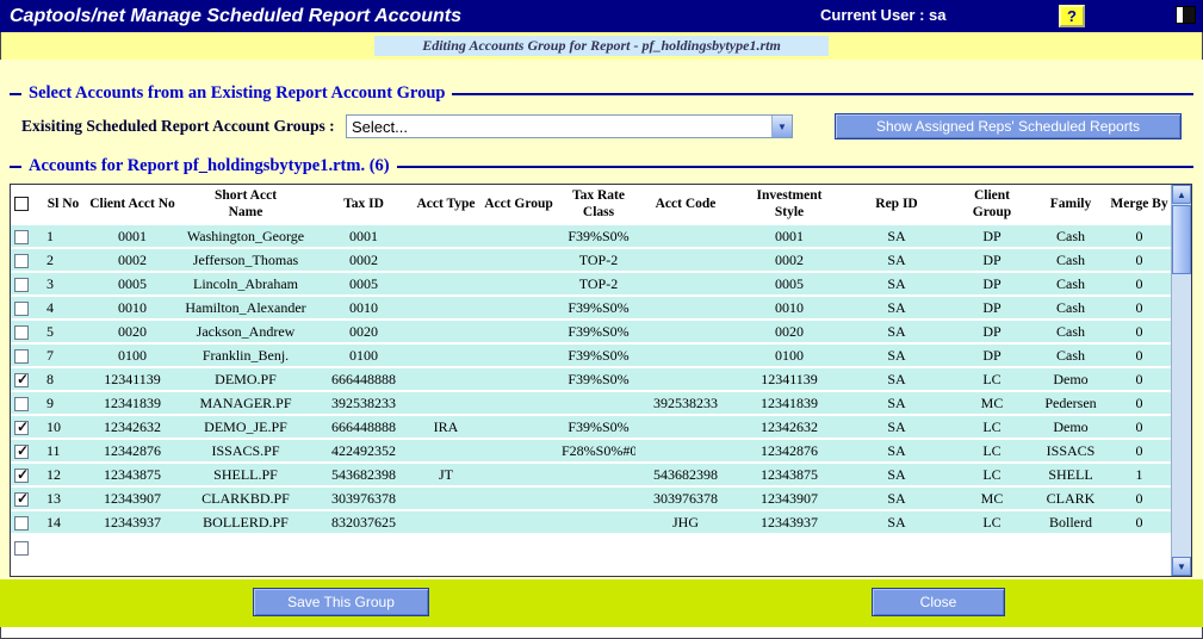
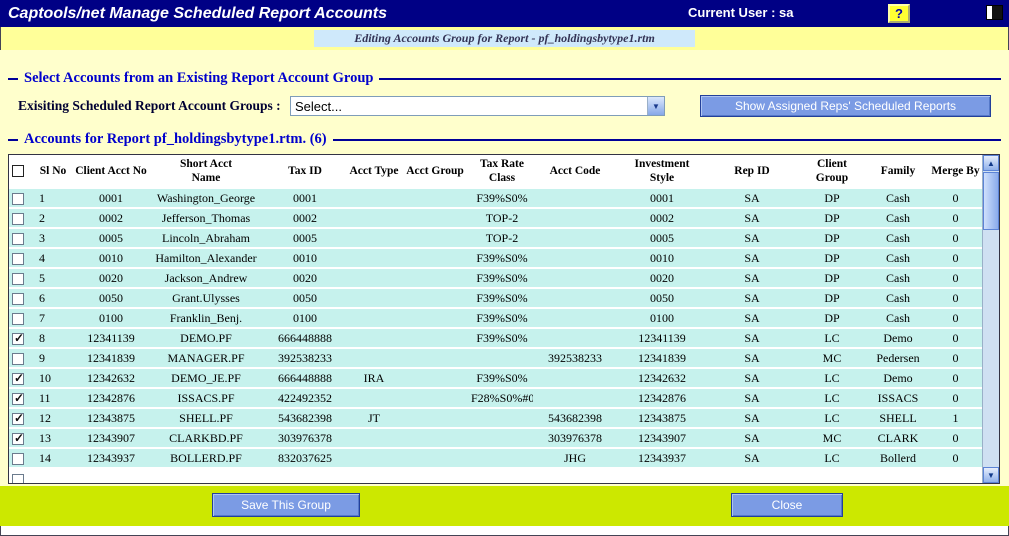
  Captools/net Manage Scheduled Report Accounts
  Current User : sa
  ?
  Editing Accounts Group for Report - pf_holdingsbytype1.rtm
  Select Accounts from an Existing Report Account Group
  Exisiting Scheduled Report Account Groups :
  Select...
  ▼
  Show Assigned Reps' Scheduled Reports
  Accounts for Report pf_holdingsbytype1.rtm. (6)
  	Sl No	Client Acct No	Short Acct Name	Tax ID	Acct Type	Acct Group	Tax Rate Class	Acct Code	Investment Style	Rep ID	Client Group	Family	Merge By
  	1	0001	Washington_George	0001			F39%S0%		0001	SA	DP	Cash	0
  	2	0002	Jefferson_Thomas	0002			TOP-2		0002	SA	DP	Cash	0
  	3	0005	Lincoln_Abraham	0005			TOP-2		0005	SA	DP	Cash	0
  	4	0010	Hamilton_Alexander	0010			F39%S0%		0010	SA	DP	Cash	0
  	5	0020	Jackson_Andrew	0020			F39%S0%		0020	SA	DP	Cash	0
+ 	6	0050	Grant.Ulysses	0050			F39%S0%		0050	SA	DP	Cash	0
  	7	0100	Franklin_Benj.	0100			F39%S0%		0100	SA	DP	Cash	0
  	8	12341139	DEMO.PF	666448888			F39%S0%		12341139	SA	LC	Demo	0
  	9	12341839	MANAGER.PF	392538233				392538233	12341839	SA	MC	Pedersen	0
  	10	12342632	DEMO_JE.PF	666448888	IRA		F39%S0%		12342632	SA	LC	Demo	0
  	11	12342876	ISSACS.PF	422492352			F28%S0%#0		12342876	SA	LC	ISSACS	0
  	12	12343875	SHELL.PF	543682398	JT			543682398	12343875	SA	LC	SHELL	1
  	13	12343907	CLARKBD.PF	303976378				303976378	12343907	SA	MC	CLARK	0
  	14	12343937	BOLLERD.PF	832037625				JHG	12343937	SA	LC	Bollerd	0
  ▲
  ▼
  Save This Group
  Close
